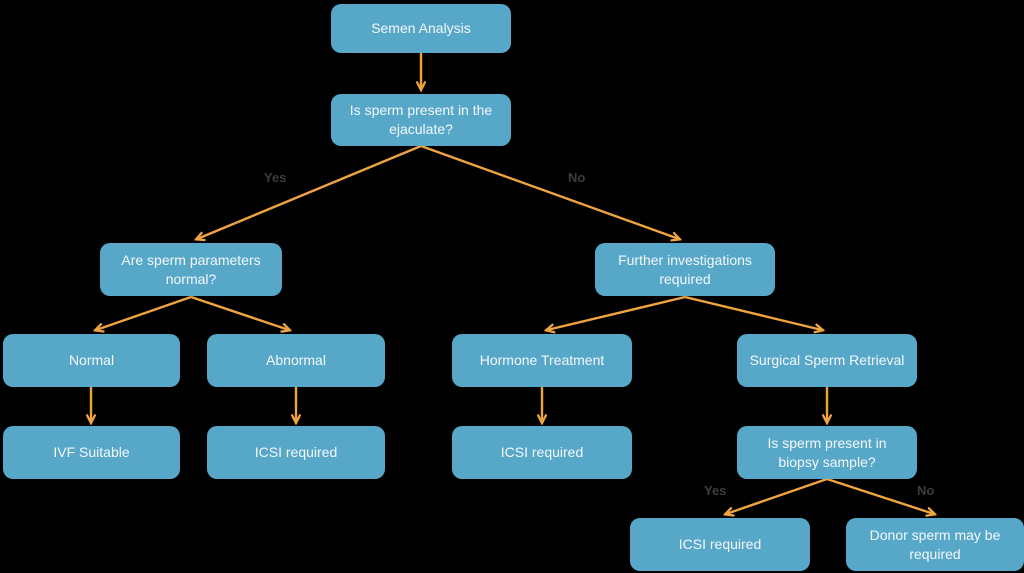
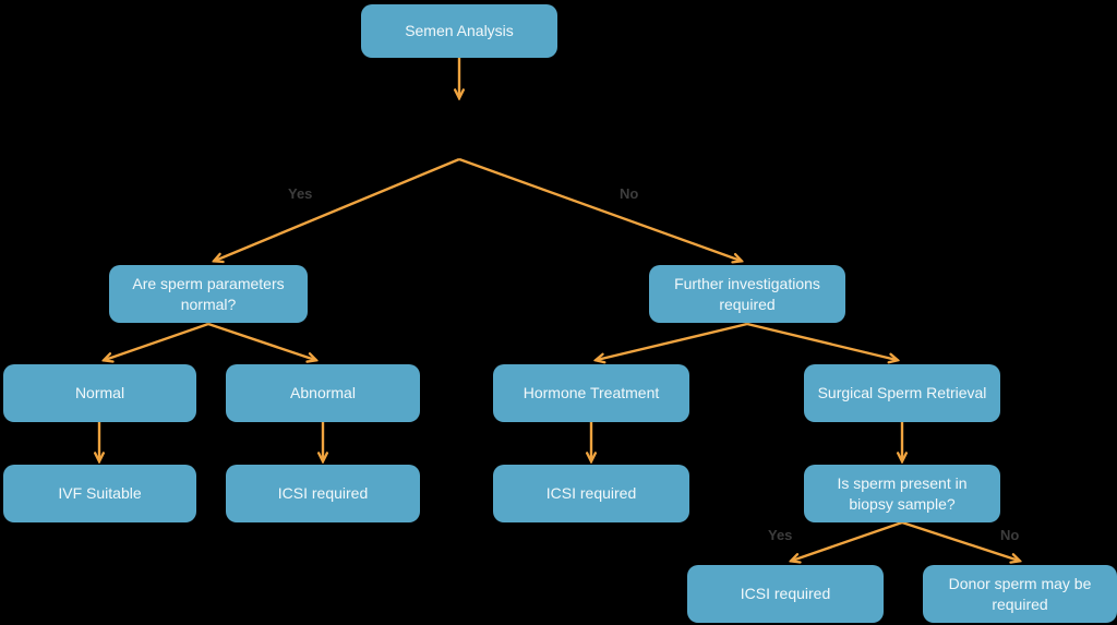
  Semen Analysis
- Is sperm present in the
- ejaculate?
  Are sperm parameters
  normal?
  Further investigations
  required
  Normal
  Abnormal
  Hormone Treatment
  Surgical Sperm Retrieval
  IVF Suitable
  ICSI required
  ICSI required
  Is sperm present in
  biopsy sample?
  ICSI required
  Donor sperm may be
  required
  Yes
  No
  Yes
  No
